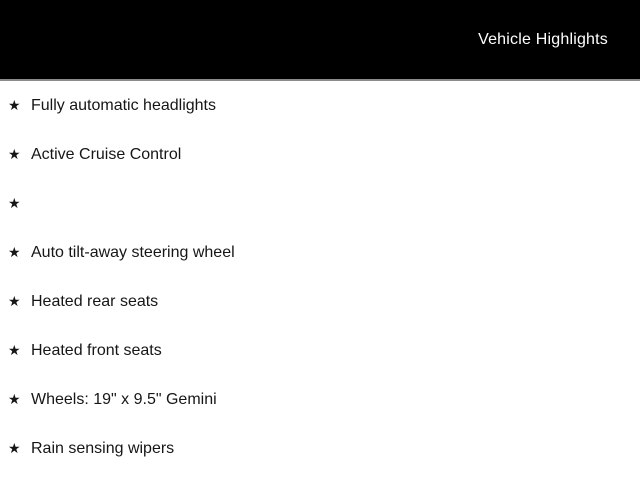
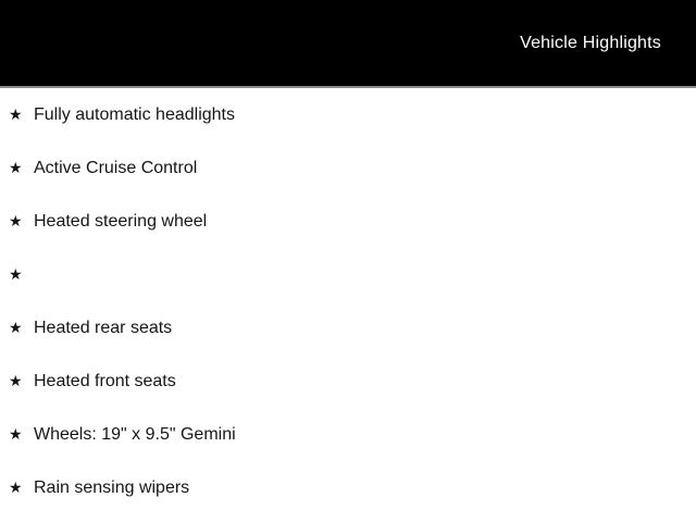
  Vehicle Highlights
  ★
  Fully automatic headlights
  ★
  Active Cruise Control
  ★
+ Heated steering wheel
  ★
- Auto tilt-away steering wheel
  ★
  Heated rear seats
  ★
  Heated front seats
  ★
  Wheels: 19" x 9.5" Gemini
  ★
  Rain sensing wipers
